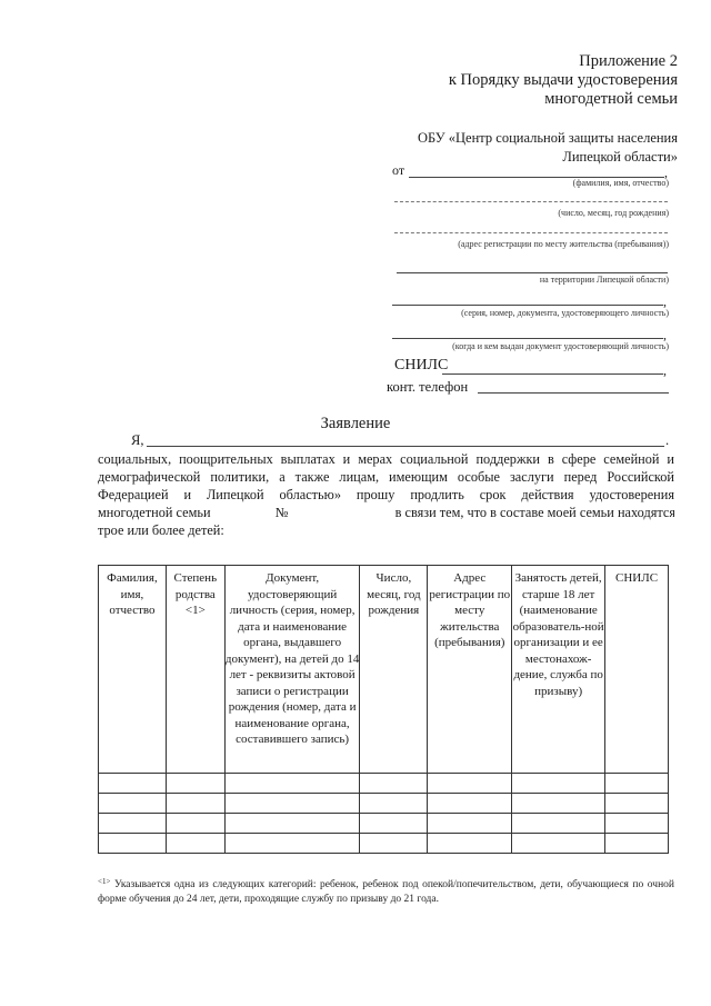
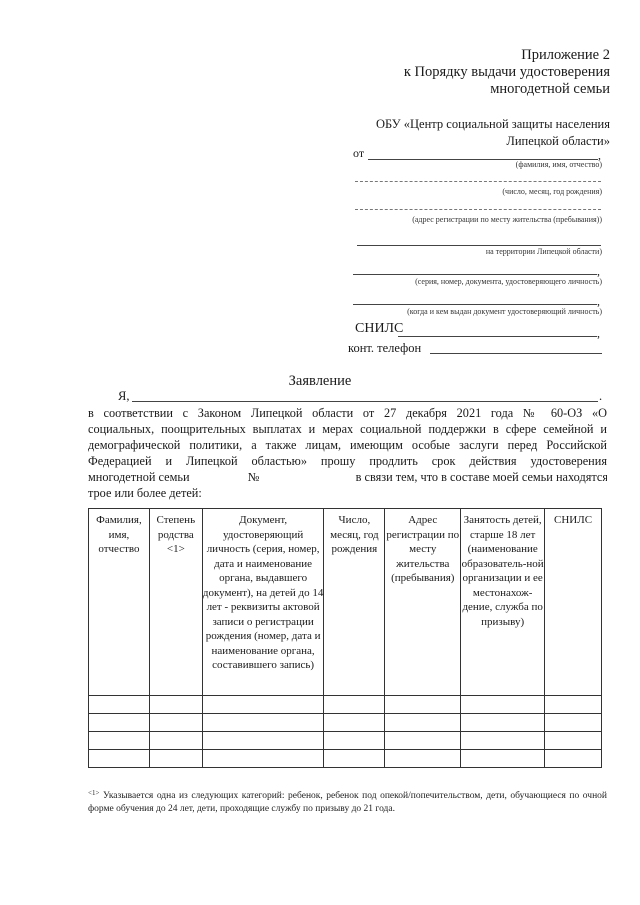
  Приложение 2
  к Порядку выдачи удостоверения
  многодетной семьи
  ОБУ «Центр социальной защиты населения
  Липецкой области»
  от
  ,
  (фамилия, имя, отчество)
  (число, месяц, год рождения)
  (адрес регистрации по месту жительства (пребывания))
  на территории Липецкой области)
  ,
  (серия, номер, документа, удостоверяющего личность)
  ,
  (когда и кем выдан документ удостоверяющий личность)
  СНИЛС
  ,
  конт. телефон
  Заявление
  Я,
  .
+ в соответствии с Законом Липецкой области от 27 декабря 2021 года № 60-ОЗ «О
  социальных, поощрительных выплатах и мерах социальной поддержки в сфере семейной и
  демографической политики, а также лицам, имеющим особые заслуги перед Российской
  Федерацией и Липецкой областью» прошу продлить срок действия удостоверения
  многодетной семьи № в связи тем, что в составе моей семьи находятся
  трое или более детей:
  Фамилия, имя, отчество	Степень родства <1>	Документ, удостоверяющий личность (серия, номер, дата и наименование органа, выдавшего документ), на детей до 14 лет - реквизиты актовой записи о регистрации рождения (номер, дата и наименование органа, составившего запись)	Число, месяц, год рождения	Адрес регистрации по месту жительства (пребывания)	Занятость детей, старше 18 лет (наименование образователь-ной организации и ее местонахож-дение, служба по призыву)	СНИЛС
  <1> Указывается одна из следующих категорий: ребенок, ребенок под опекой/попечительством, дети, обучающиеся по очной форме обучения до 24 лет, дети, проходящие службу по призыву до 21 года.
